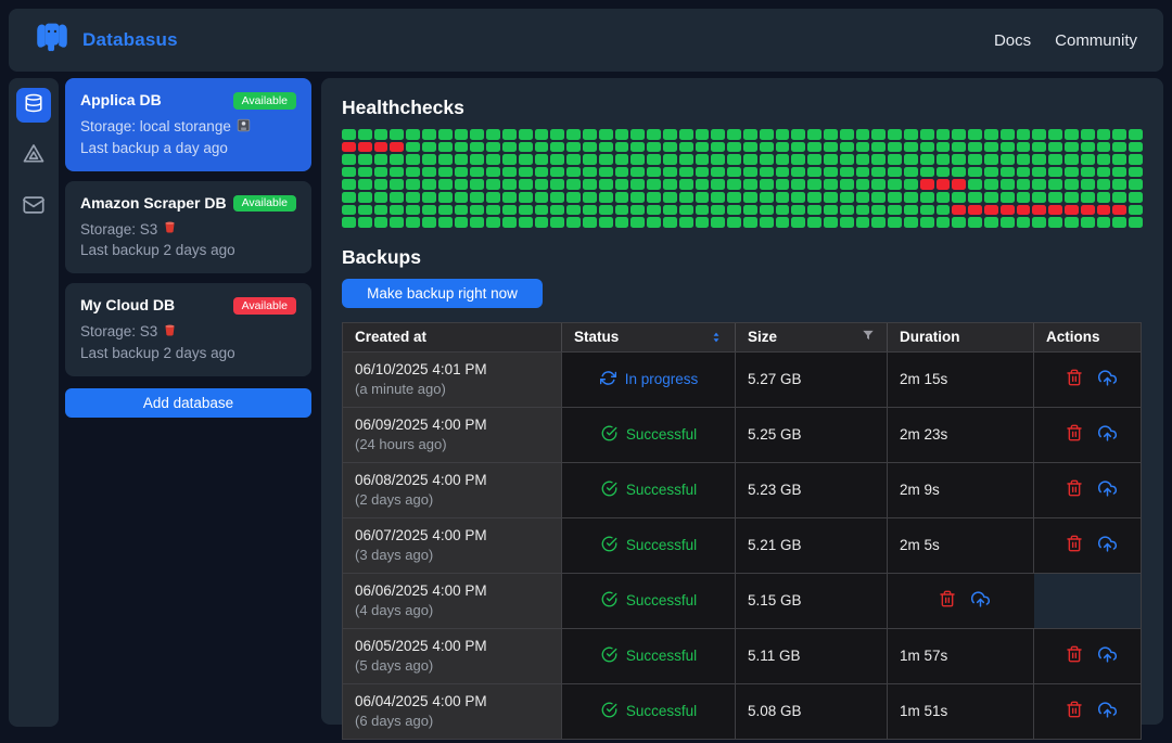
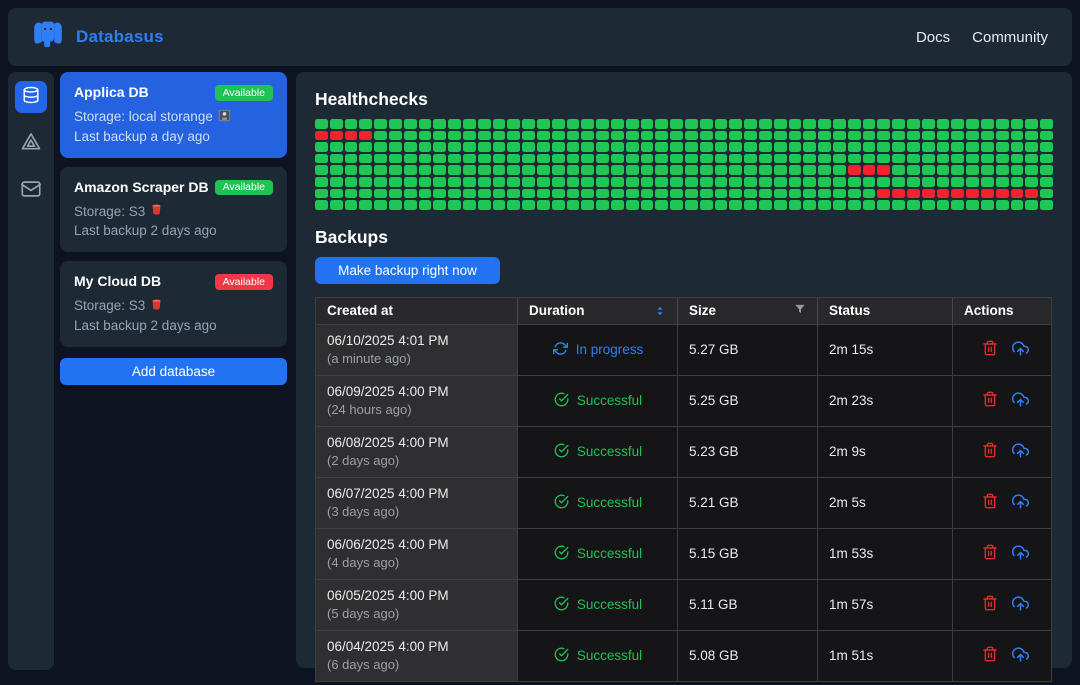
  Databasus
  Docs
  Community
  Applica DB
  Available
  Storage: local storange
  Last backup a day ago
  Amazon Scraper DB
  Available
  Storage: S3
  Last backup 2 days ago
  My Cloud DB
  Available
  Storage: S3
  Last backup 2 days ago
  Add database
  Healthchecks
  Backups
  Make backup right now
  Created at
- Status
+ Duration
  Size
- Duration
+ Status
  Actions
  06/10/2025 4:01 PM
  (a minute ago)
  In progress
  5.27 GB
  2m 15s
  06/09/2025 4:00 PM
  (24 hours ago)
  Successful
  5.25 GB
  2m 23s
  06/08/2025 4:00 PM
  (2 days ago)
  Successful
  5.23 GB
  2m 9s
  06/07/2025 4:00 PM
  (3 days ago)
  Successful
  5.21 GB
  2m 5s
  06/06/2025 4:00 PM
  (4 days ago)
  Successful
  5.15 GB
+ 1m 53s
  06/05/2025 4:00 PM
  (5 days ago)
  Successful
  5.11 GB
  1m 57s
  06/04/2025 4:00 PM
  (6 days ago)
  Successful
  5.08 GB
  1m 51s
